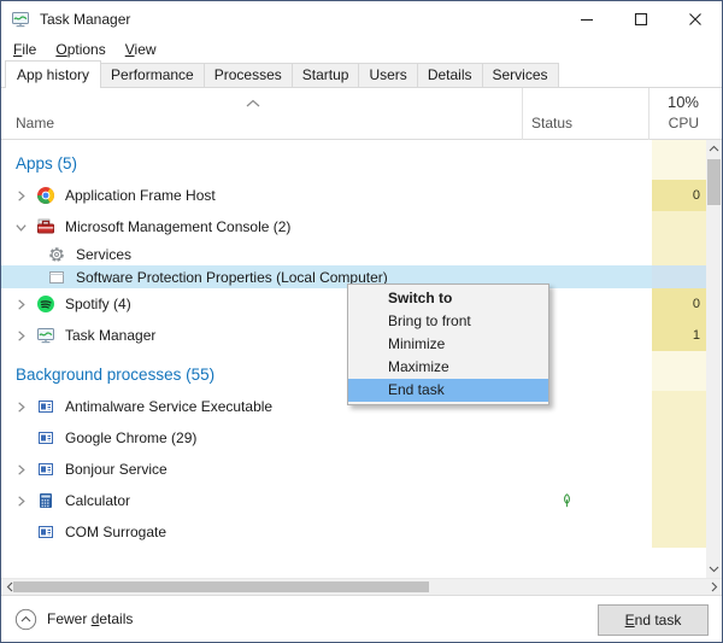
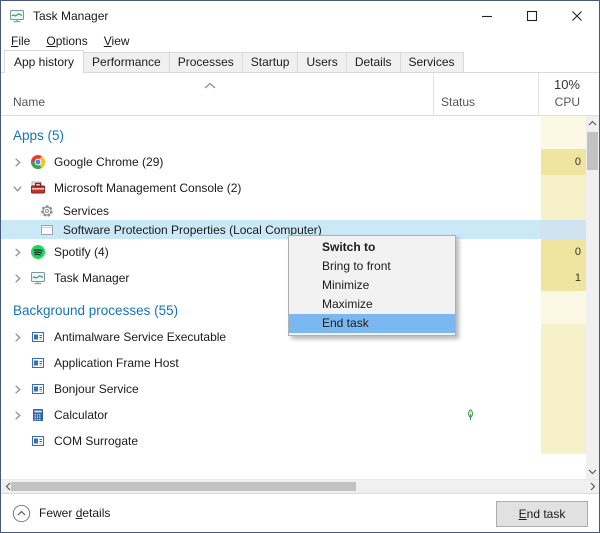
  Task Manager
  File
  Options
  View
  App history
  Performance
  Processes
  Startup
  Users
  Details
  Services
  Name
  Status
  10%
  CPU
  Apps (5)
- Application Frame Host
+ Google Chrome (29)
  0
  Microsoft Management Console (2)
  Services
  Software Protection Properties (Local Computer)
  Spotify (4)
  0
  Task Manager
  1
  Background processes (55)
  Antimalware Service Executable
- Google Chrome (29)
+ Application Frame Host
  Bonjour Service
  Calculator
  COM Surrogate
  Switch to
  Bring to front
  Minimize
  Maximize
  End task
  Fewer details
  E
  nd task
